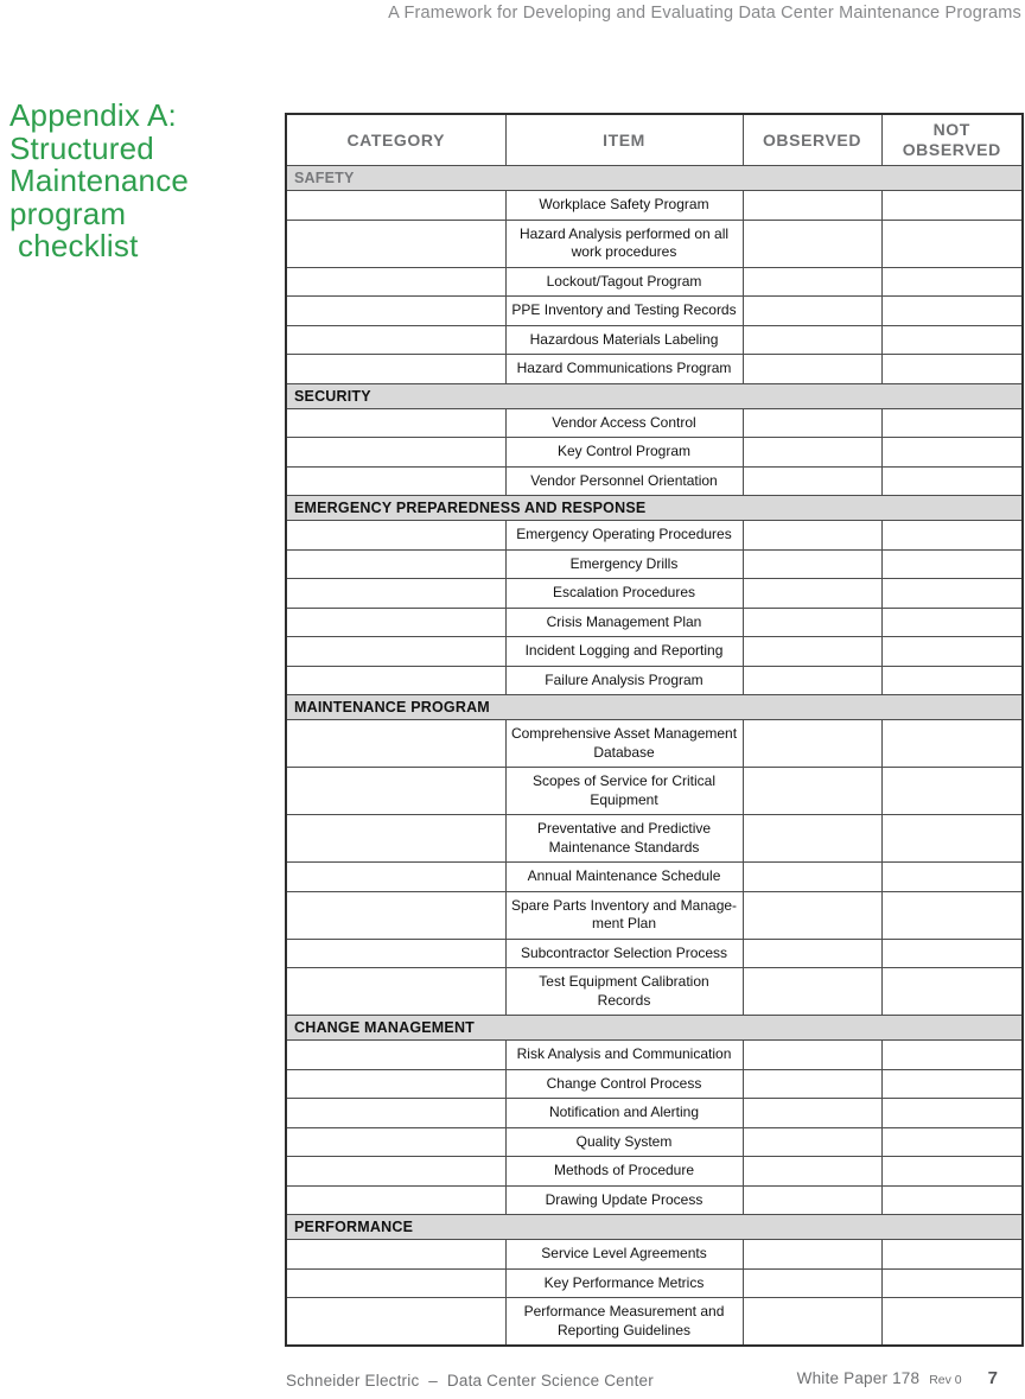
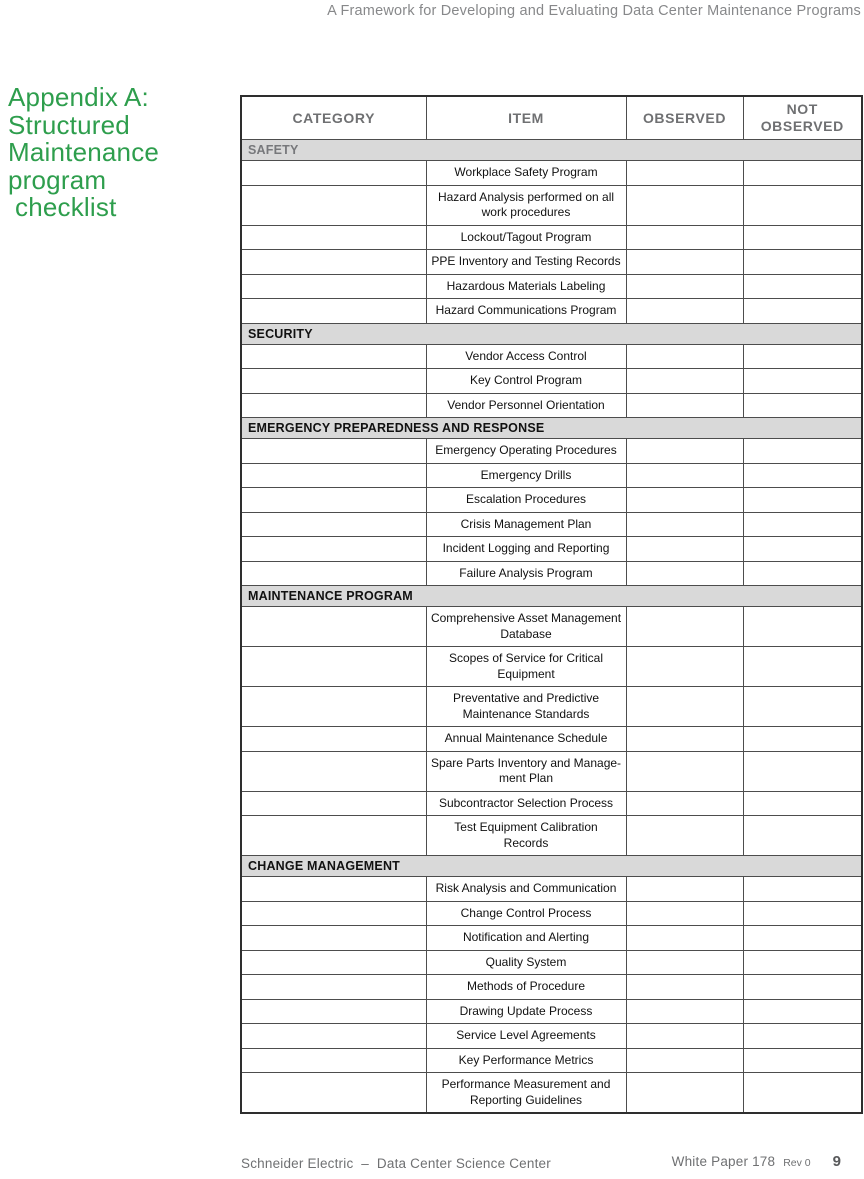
  A Framework for Developing and Evaluating Data Center Maintenance Programs
  Appendix A:
  Structured
  Maintenance
  program
  checklist
  CATEGORY	ITEM	OBSERVED	NOT OBSERVED
  SAFETY
  	Workplace Safety Program
  	Hazard Analysis performed on all work procedures
  	Lockout/Tagout Program
  	PPE Inventory and Testing Records
  	Hazardous Materials Labeling
  	Hazard Communications Program
  SECURITY
  	Vendor Access Control
  	Key Control Program
  	Vendor Personnel Orientation
  EMERGENCY PREPAREDNESS AND RESPONSE
  	Emergency Operating Procedures
  	Emergency Drills
  	Escalation Procedures
  	Crisis Management Plan
  	Incident Logging and Reporting
  	Failure Analysis Program
  MAINTENANCE PROGRAM
  	Comprehensive Asset Management Database
  	Scopes of Service for Critical Equipment
  	Preventative and Predictive Maintenance Standards
  	Annual Maintenance Schedule
  	Spare Parts Inventory and Manage- ment Plan
  	Subcontractor Selection Process
  	Test Equipment Calibration Records
  CHANGE MANAGEMENT
  	Risk Analysis and Communication
  	Change Control Process
  	Notification and Alerting
  	Quality System
  	Methods of Procedure
  	Drawing Update Process
- PERFORMANCE
  	Service Level Agreements
  	Key Performance Metrics
  	Performance Measurement and Reporting Guidelines
  Schneider Electric – Data Center Science Center
  White Paper 178
  Rev 0
- 7
+ 9
